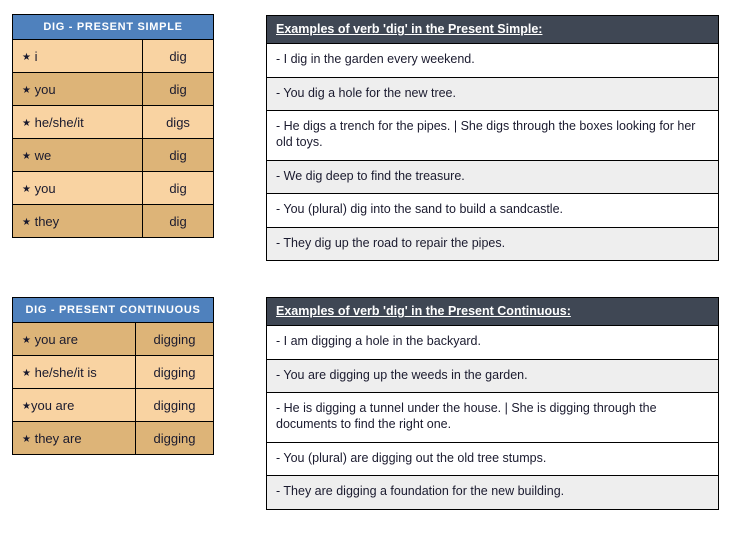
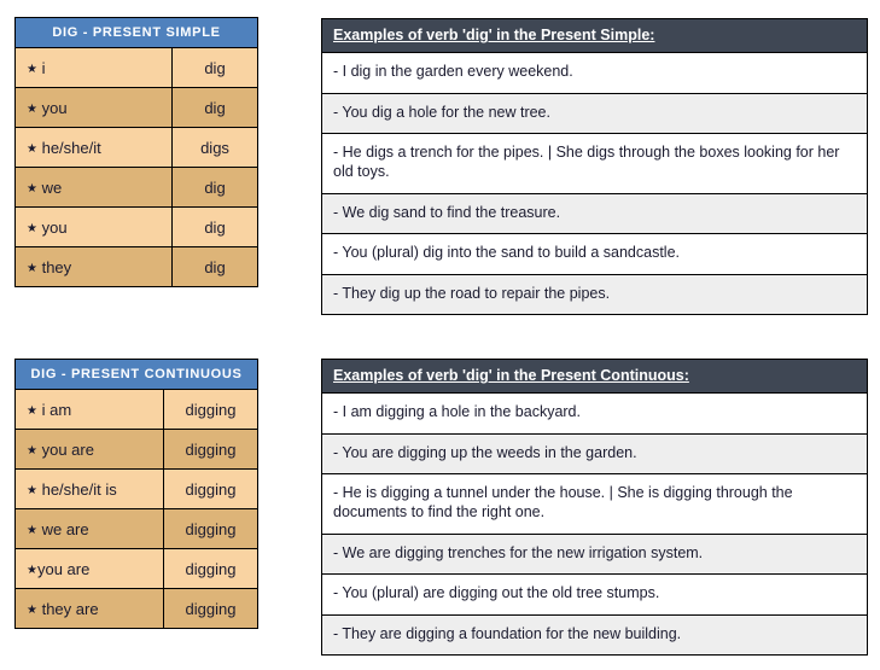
  DIG - PRESENT SIMPLE
  ★ i	dig
  ★ you	dig
  ★ he/she/it	digs
  ★ we	dig
  ★ you	dig
  ★ they	dig
  Examples of verb 'dig' in the Present Simple:
  - I dig in the garden every weekend.
  - You dig a hole for the new tree.
  - He digs a trench for the pipes. | She digs through the boxes looking for her old toys.
- - We dig deep to find the treasure.
+ - We dig sand to find the treasure.
  - You (plural) dig into the sand to build a sandcastle.
  - They dig up the road to repair the pipes.
  DIG - PRESENT CONTINUOUS
+ ★ i am	digging
  ★ you are	digging
  ★ he/she/it is	digging
+ ★ we are	digging
  ★you are	digging
  ★ they are	digging
  Examples of verb 'dig' in the Present Continuous:
  - I am digging a hole in the backyard.
  - You are digging up the weeds in the garden.
  - He is digging a tunnel under the house. | She is digging through the documents to find the right one.
+ - We are digging trenches for the new irrigation system.
  - You (plural) are digging out the old tree stumps.
  - They are digging a foundation for the new building.
